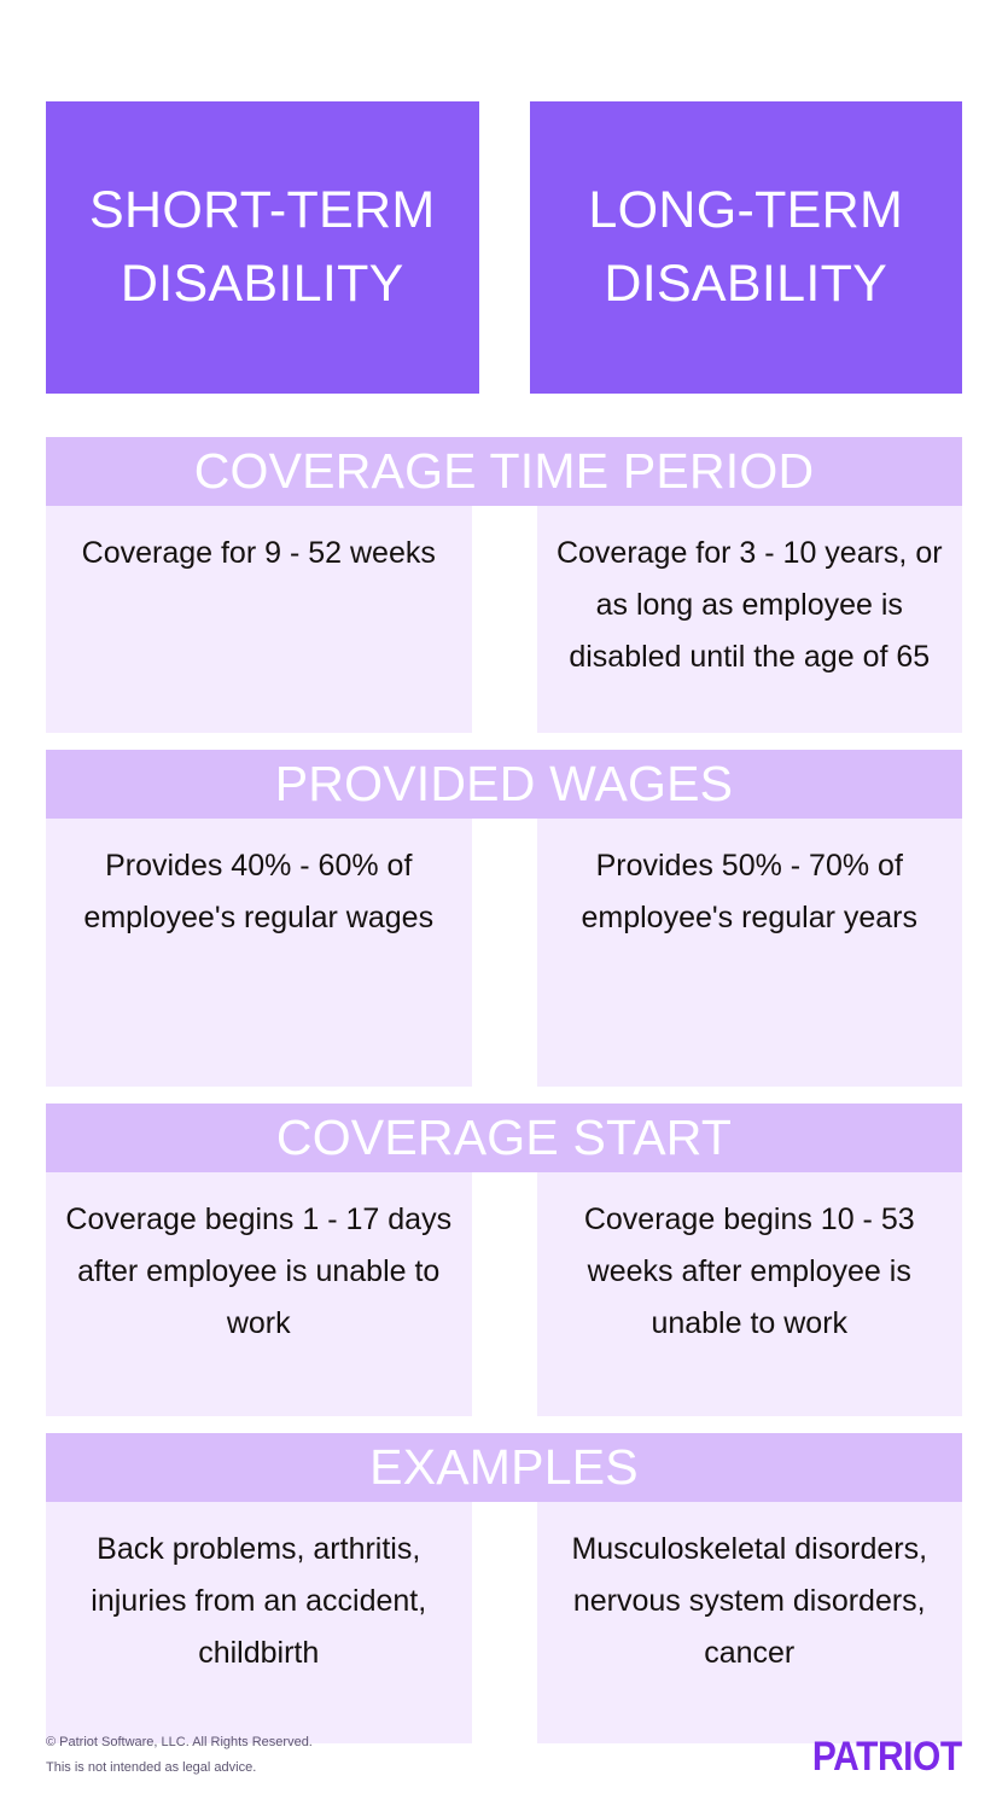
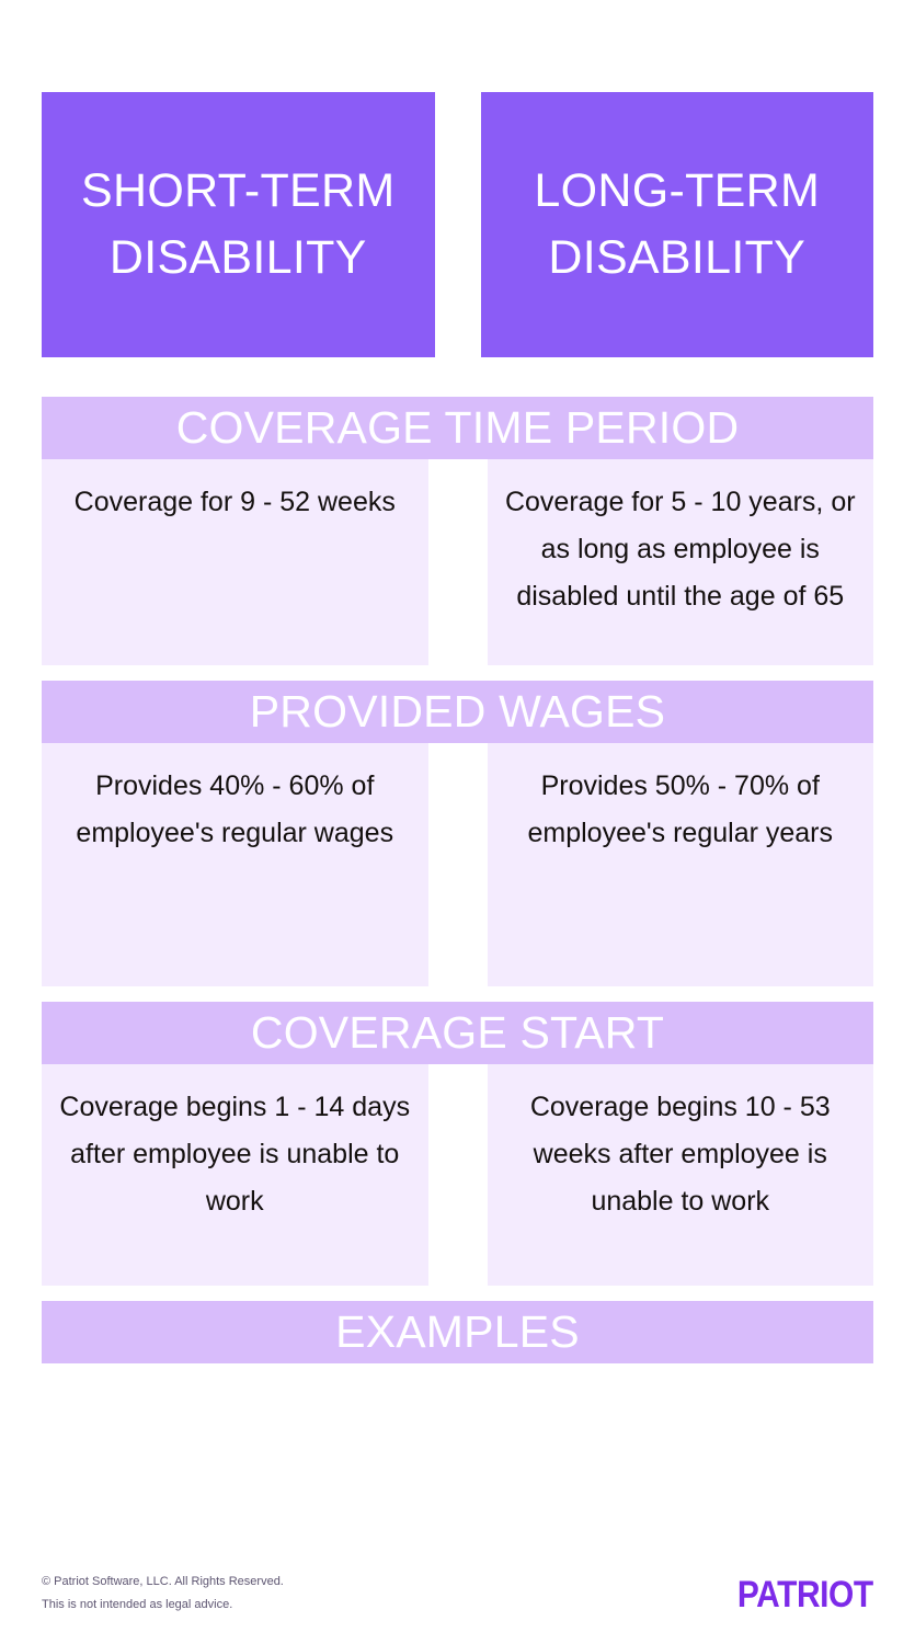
  SHORT-TERM DISABILITY
  LONG-TERM DISABILITY
  COVERAGE TIME PERIOD
  Coverage for 9 - 52 weeks
- Coverage for 3 - 10 years, or as long as employee is disabled until the age of 65
+ Coverage for 5 - 10 years, or as long as employee is disabled until the age of 65
  PROVIDED WAGES
  Provides 40% - 60% of employee's regular wages
  Provides 50% - 70% of employee's regular years
  COVERAGE START
- Coverage begins 1 - 17 days after employee is unable to work
+ Coverage begins 1 - 14 days after employee is unable to work
  Coverage begins 10 - 53 weeks after employee is unable to work
  EXAMPLES
- Back problems, arthritis, injuries from an accident, childbirth
- Musculoskeletal disorders, nervous system disorders, cancer
  © Patriot Software, LLC. All Rights Reserved.
  This is not intended as legal advice.
  PATRIOT
